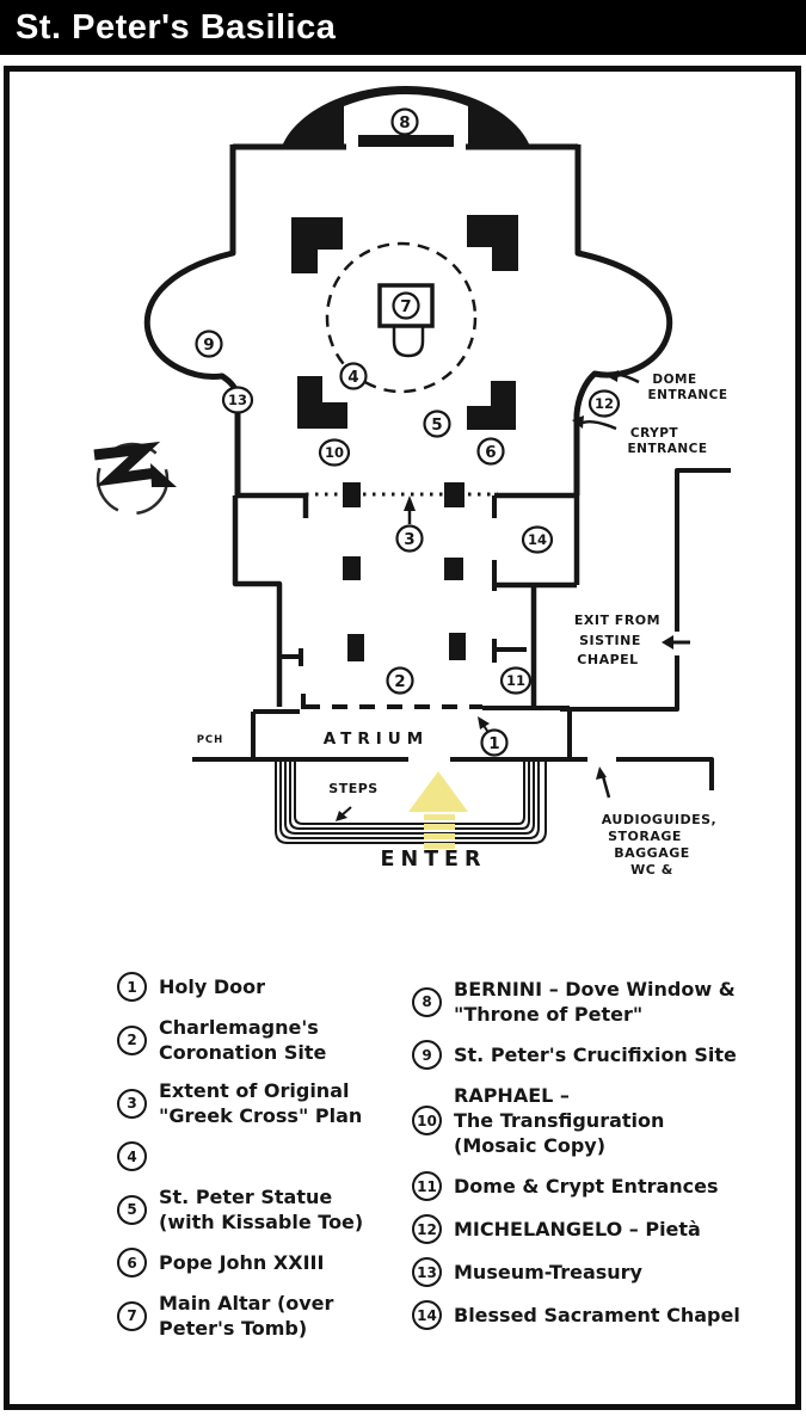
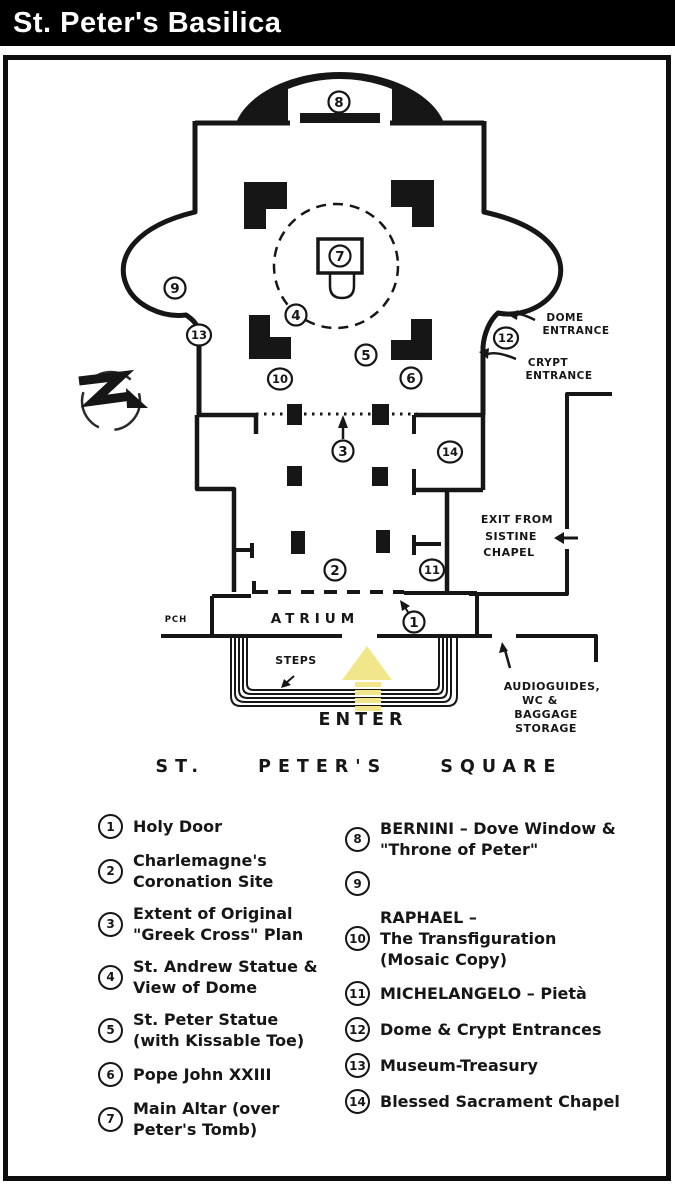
  St. Peter's Basilica
  ATRIUM
  PCH
  STEPS
  ENTER
+ ST. PETER'S SQUARE
  DOME
  ENTRANCE
  CRYPT
  ENTRANCE
  EXIT FROM
  SISTINE
  CHAPEL
  AUDIOGUIDES,
- STORAGE
+ WC &
  BAGGAGE
- WC &
+ STORAGE
  1
  2
  3
  4
  5
  6
  7
  8
  9
  10
  11
  12
  13
  14
  1
  Holy Door
  2
  Charlemagne's
  Coronation Site
  3
  Extent of Original
  "Greek Cross" Plan
  4
+ St. Andrew Statue &
+ View of Dome
  5
  St. Peter Statue
  (with Kissable Toe)
  6
  Pope John XXIII
  7
  Main Altar (over
  Peter's Tomb)
  8
  BERNINI – Dove Window &
  "Throne of Peter"
  9
- St. Peter's Crucifixion Site
  10
  RAPHAEL –
  The Transfiguration
  (Mosaic Copy)
  11
- Dome & Crypt Entrances
+ MICHELANGELO – Pietà
  12
- MICHELANGELO – Pietà
+ Dome & Crypt Entrances
  13
  Museum-Treasury
  14
  Blessed Sacrament Chapel
